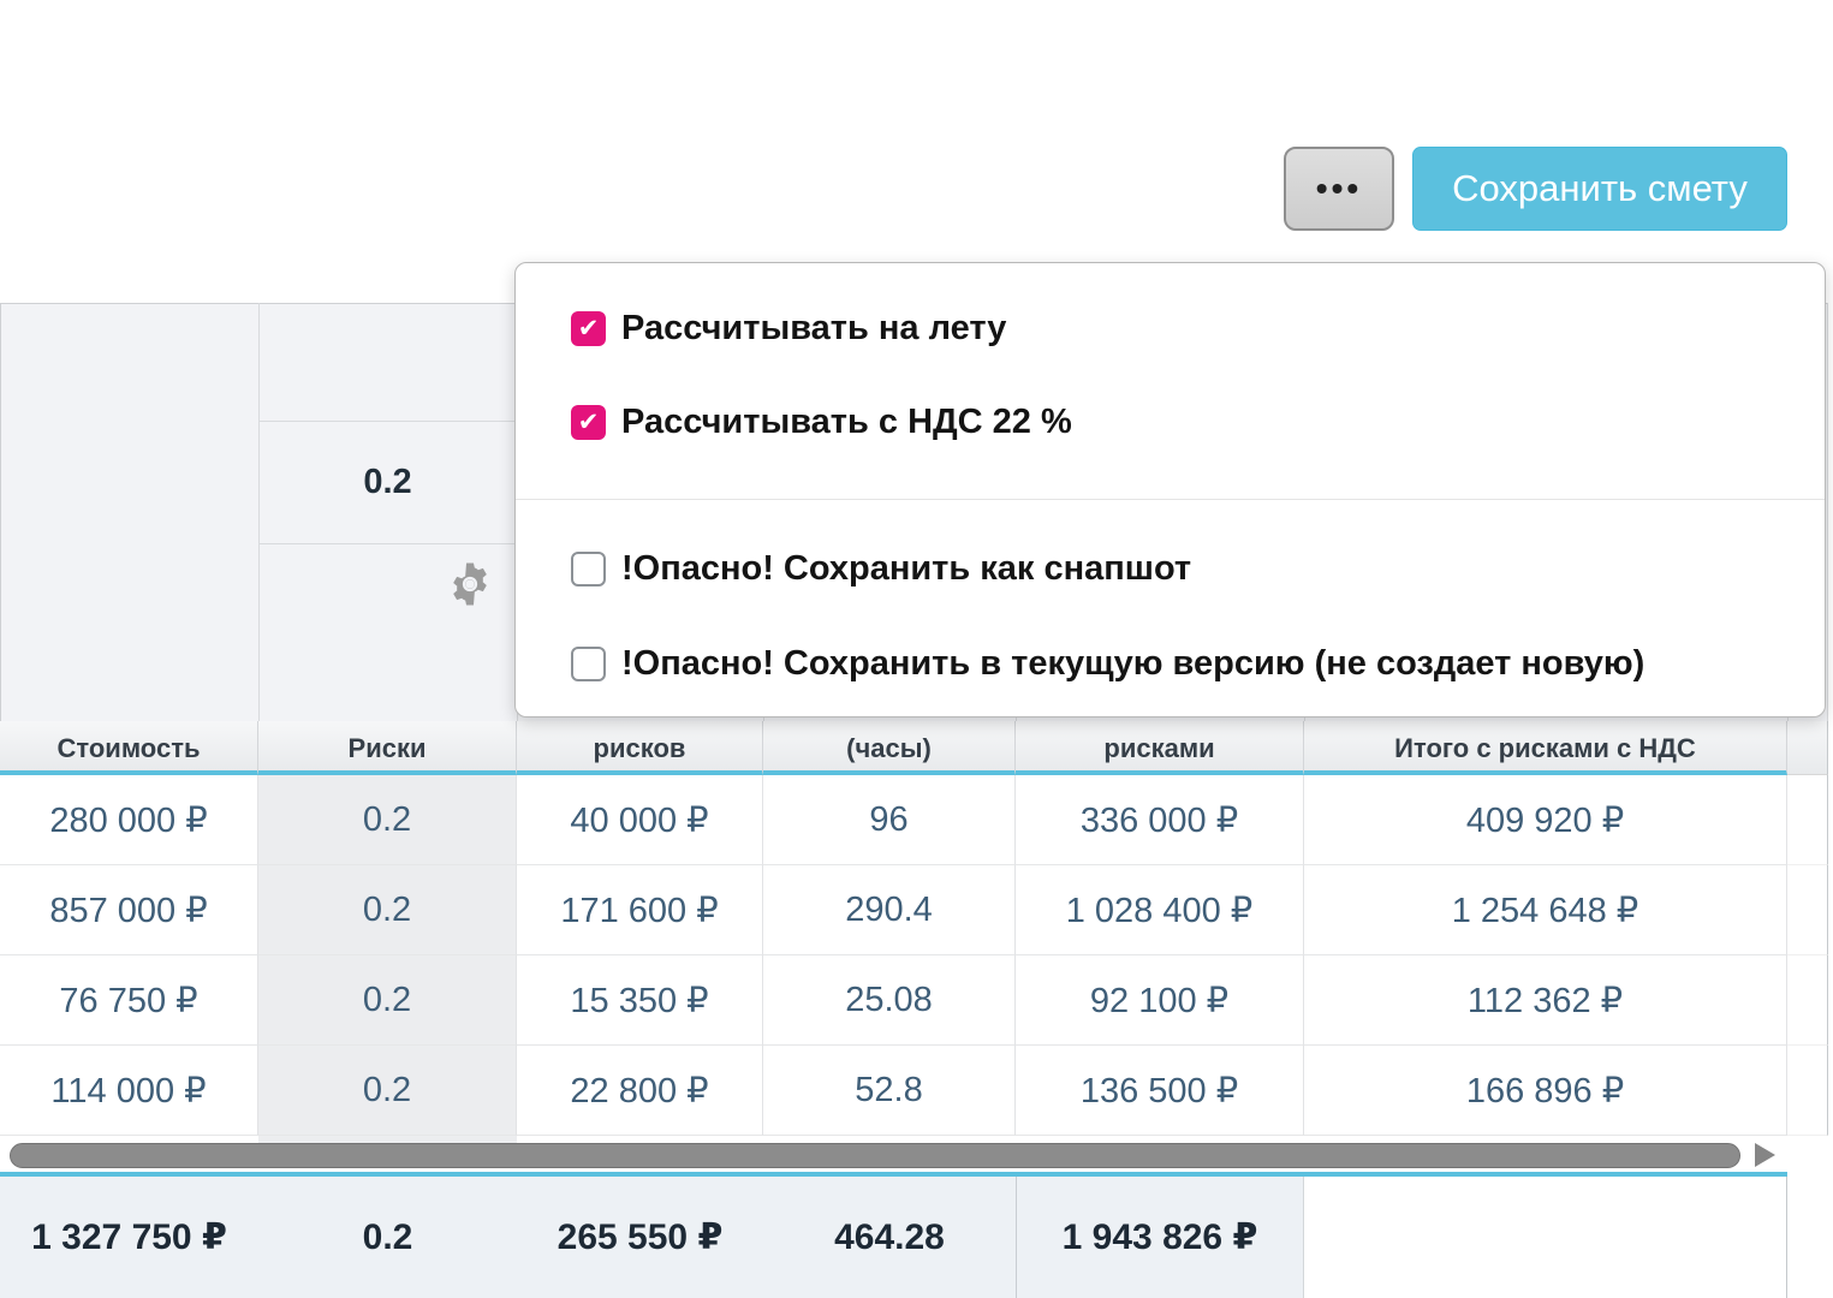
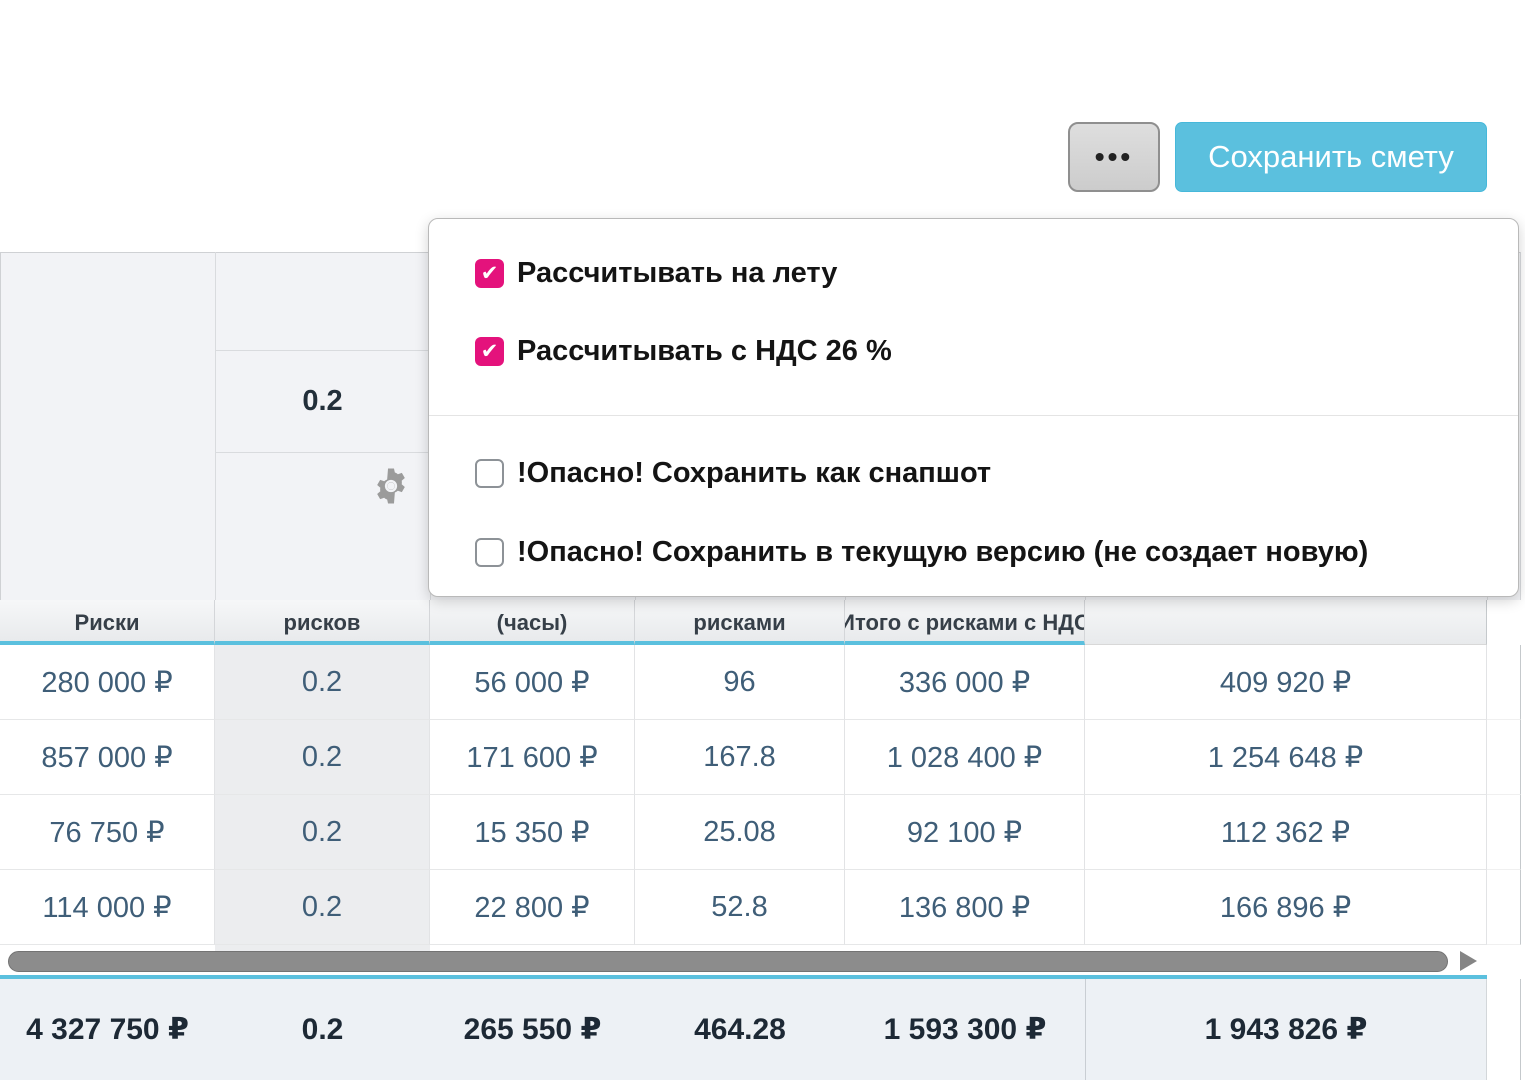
  •••
  Сохранить смету
  0.2
- Стоимость
  Риски
  рисков
  (часы)
  рисками
  Итого с рисками с НДС
  280 000 ₽
  0.2
- 40 000 ₽
+ 56 000 ₽
  96
  336 000 ₽
  409 920 ₽
  857 000 ₽
  0.2
  171 600 ₽
- 290.4
+ 167.8
  1 028 400 ₽
  1 254 648 ₽
  76 750 ₽
  0.2
  15 350 ₽
  25.08
  92 100 ₽
  112 362 ₽
  114 000 ₽
  0.2
  22 800 ₽
  52.8
- 136 500 ₽
+ 136 800 ₽
  166 896 ₽
- 1 327 750 ₽
+ 4 327 750 ₽
  0.2
  265 550 ₽
  464.28
+ 1 593 300 ₽
  1 943 826 ₽
  ✔
  Рассчитывать на лету
  ✔
- Рассчитывать с НДС 22 %
+ Рассчитывать с НДС 26 %
  !Опасно! Сохранить как снапшот
  !Опасно! Сохранить в текущую версию (не создает новую)
